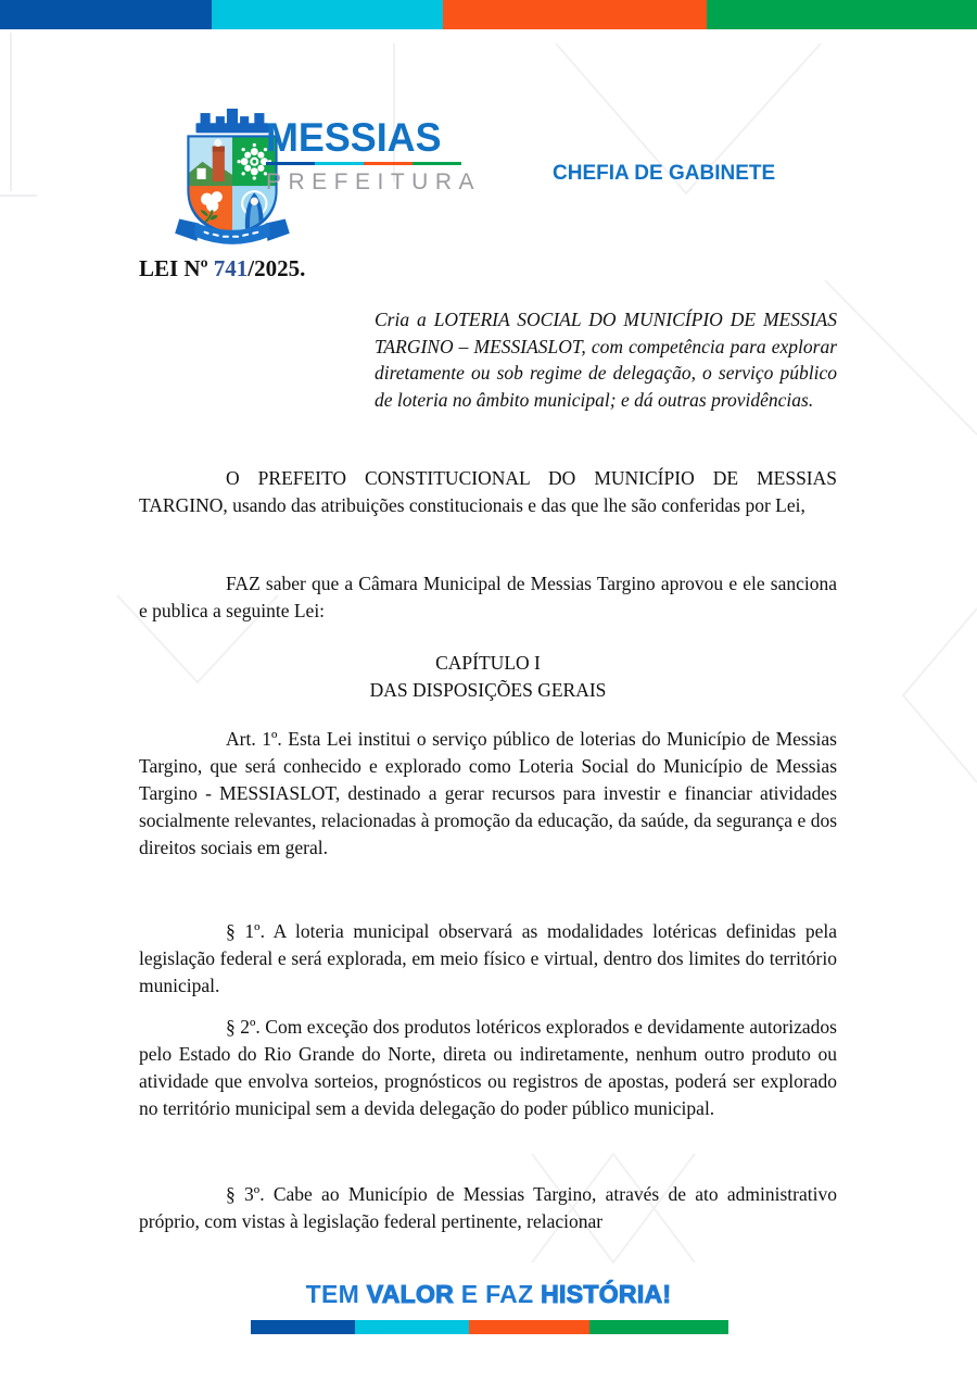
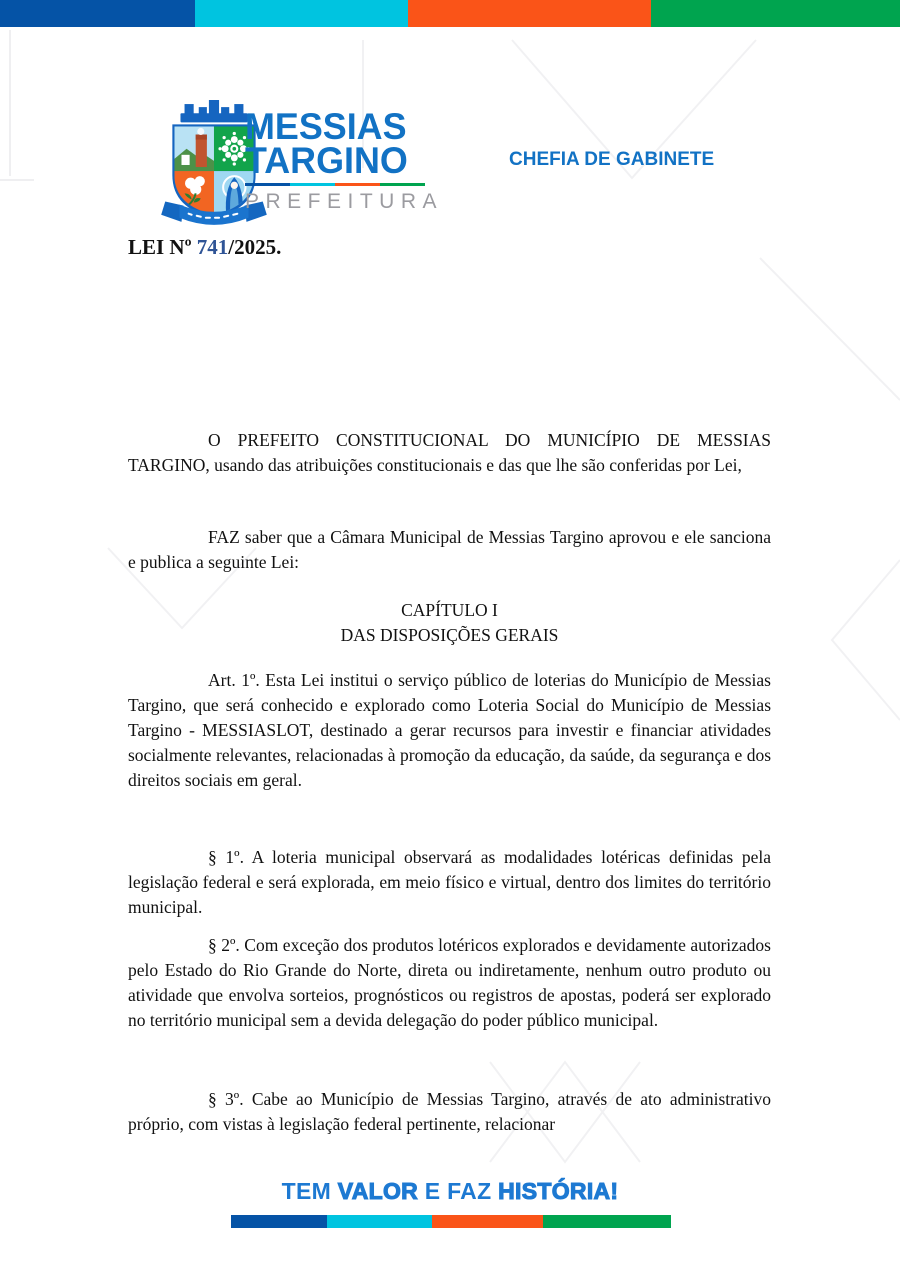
  MESSIAS
+ TARGINO
  PREFEITURA
  CHEFIA DE GABINETE
  LEI Nº 741/2025.
- Cria a LOTERIA SOCIAL DO MUNICÍPIO DE MESSIAS TARGINO – MESSIASLOT, com competência para explorar diretamente ou sob regime de delegação, o serviço público de loteria no âmbito municipal; e dá outras providências.
  O PREFEITO CONSTITUCIONAL DO MUNICÍPIO DE MESSIAS TARGINO, usando das atribuições constitucionais e das que lhe são conferidas por Lei,
  FAZ saber que a Câmara Municipal de Messias Targino aprovou e ele sanciona e publica a seguinte Lei:
  CAPÍTULO I
  DAS DISPOSIÇÕES GERAIS
  Art. 1º. Esta Lei institui o serviço público de loterias do Município de Messias Targino, que será conhecido e explorado como Loteria Social do Município de Messias Targino - MESSIASLOT, destinado a gerar recursos para investir e financiar atividades socialmente relevantes, relacionadas à promoção da educação, da saúde, da segurança e dos direitos sociais em geral.
  § 1º. A loteria municipal observará as modalidades lotéricas definidas pela legislação federal e será explorada, em meio físico e virtual, dentro dos limites do território municipal.
  § 2º. Com exceção dos produtos lotéricos explorados e devidamente autorizados pelo Estado do Rio Grande do Norte, direta ou indiretamente, nenhum outro produto ou atividade que envolva sorteios, prognósticos ou registros de apostas, poderá ser explorado no território municipal sem a devida delegação do poder público municipal.
  § 3º. Cabe ao Município de Messias Targino, através de ato administrativo próprio, com vistas à legislação federal pertinente, relacionar
  TEM VALOR E FAZ HISTÓRIA!
